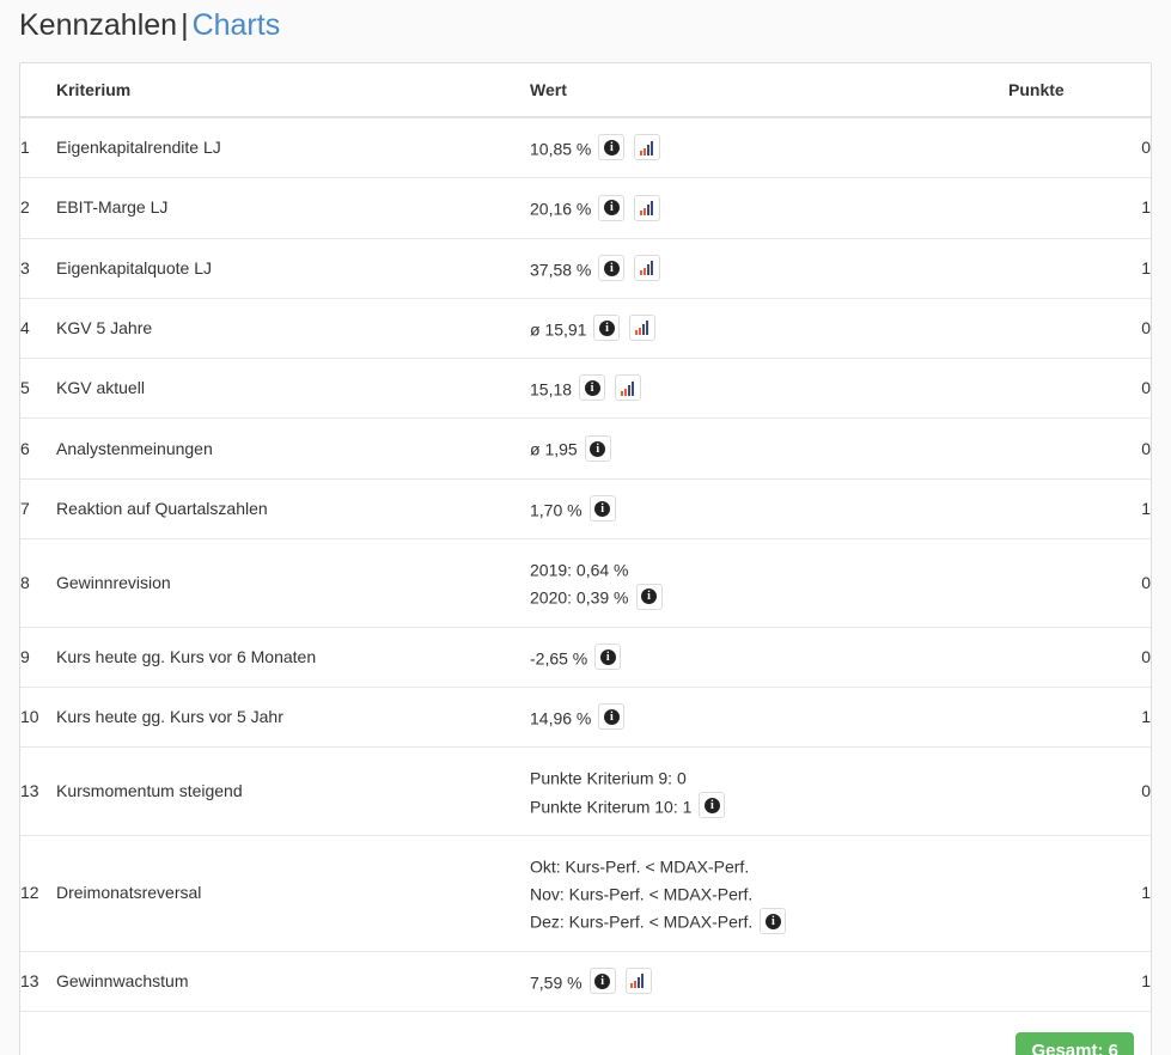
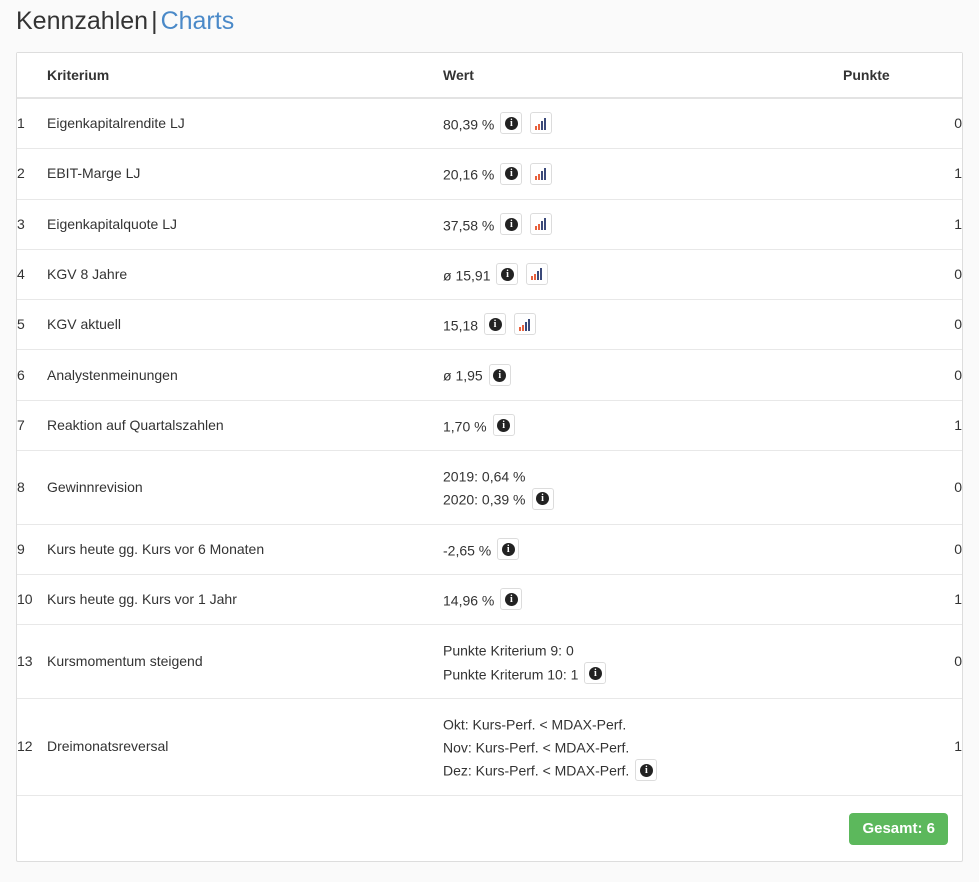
  Kennzahlen|Charts
  	Kriterium	Wert	Punkte
- 1	Eigenkapitalrendite LJ	10,85 % i	0
+ 1	Eigenkapitalrendite LJ	80,39 % i	0
  2	EBIT-Marge LJ	20,16 % i	1
  3	Eigenkapitalquote LJ	37,58 % i	1
- 4	KGV 5 Jahre	ø 15,91 i	0
+ 4	KGV 8 Jahre	ø 15,91 i	0
  5	KGV aktuell	15,18 i	0
  6	Analystenmeinungen	ø 1,95 i	0
  7	Reaktion auf Quartalszahlen	1,70 % i	1
  8	Gewinnrevision	2019: 0,64 %2020: 0,39 % i	0
  9	Kurs heute gg. Kurs vor 6 Monaten	-2,65 % i	0
- 10	Kurs heute gg. Kurs vor 5 Jahr	14,96 % i	1
+ 10	Kurs heute gg. Kurs vor 1 Jahr	14,96 % i	1
  13	Kursmomentum steigend	Punkte Kriterium 9: 0Punkte Kriterum 10: 1 i	0
  12	Dreimonatsreversal	Okt: Kurs-Perf. < MDAX-Perf.Nov: Kurs-Perf. < MDAX-Perf.Dez: Kurs-Perf. < MDAX-Perf. i	1
- 13	Gewinnwachstum	7,59 % i	1
  Gesamt: 6
